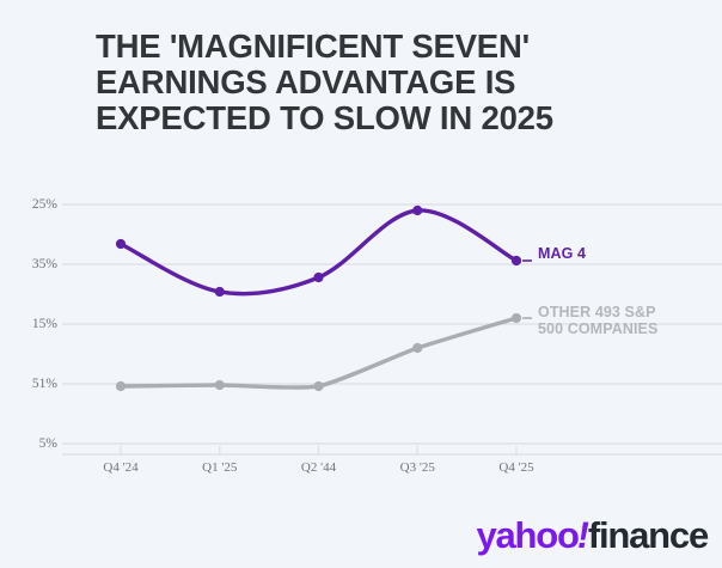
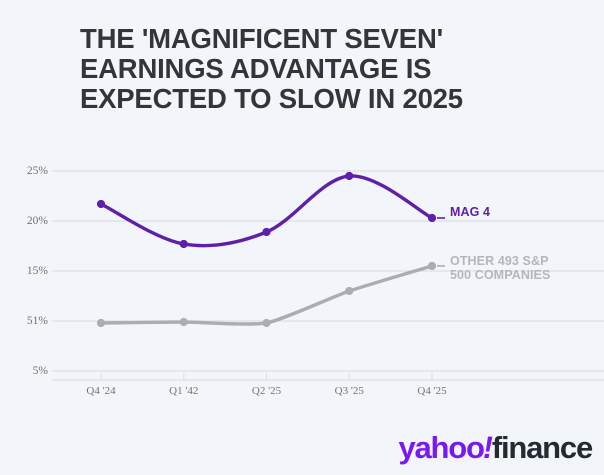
  THE 'MAGNIFICENT SEVEN'
  EARNINGS ADVANTAGE IS
  EXPECTED TO SLOW IN 2025
  5%
  51%
  15%
- 35%
+ 20%
  25%
  Q4 '24
- Q1 '25
+ Q1 '42
- Q2 '44
+ Q2 '25
  Q3 '25
  Q4 '25
  MAG 4
  OTHER 493 S&P
  500 COMPANIES
  yahoo
  finance
